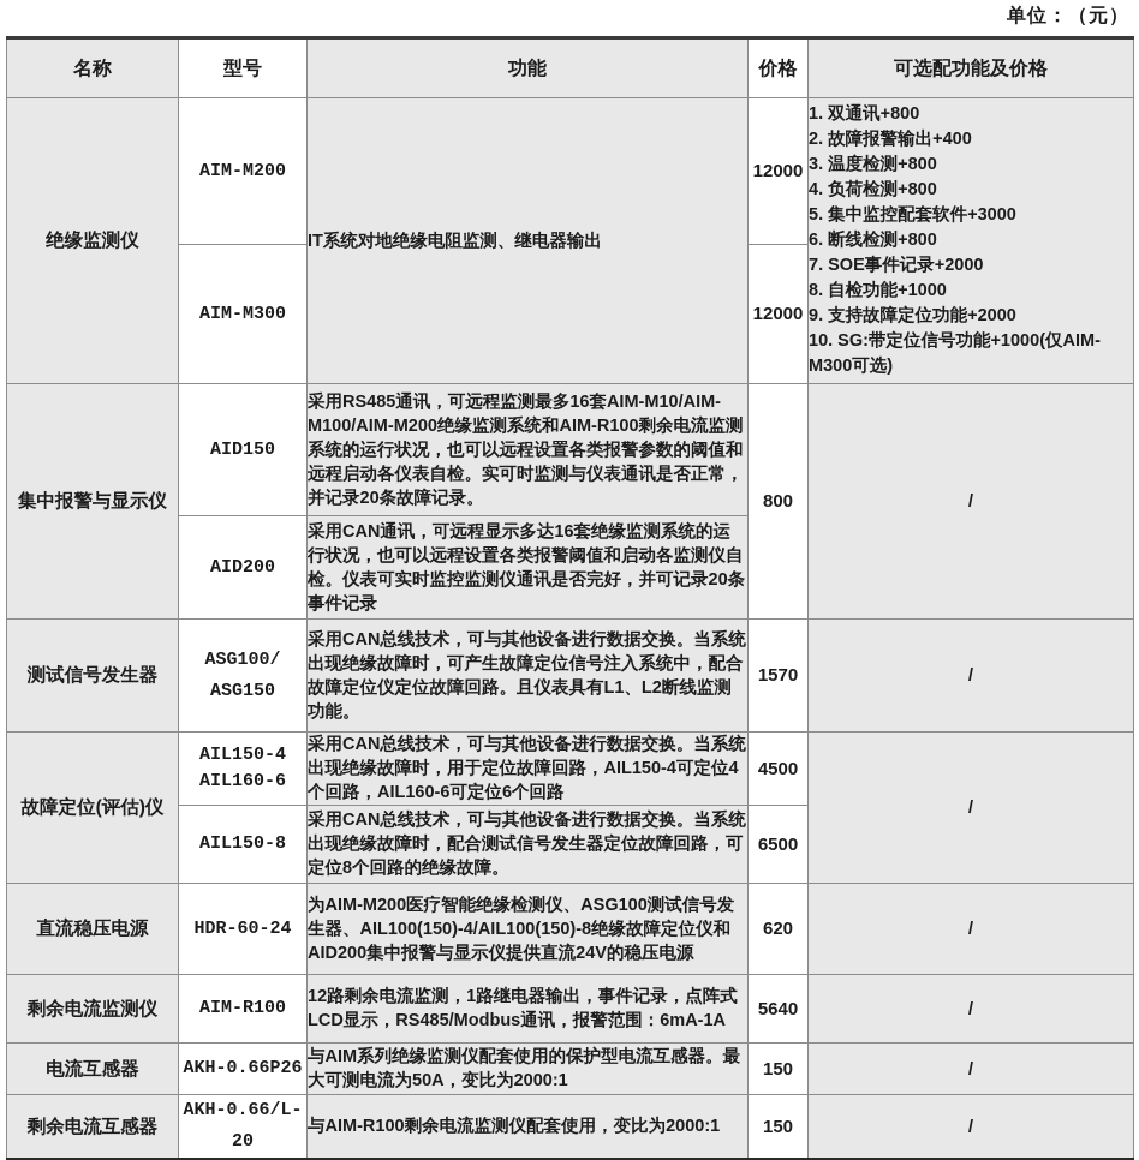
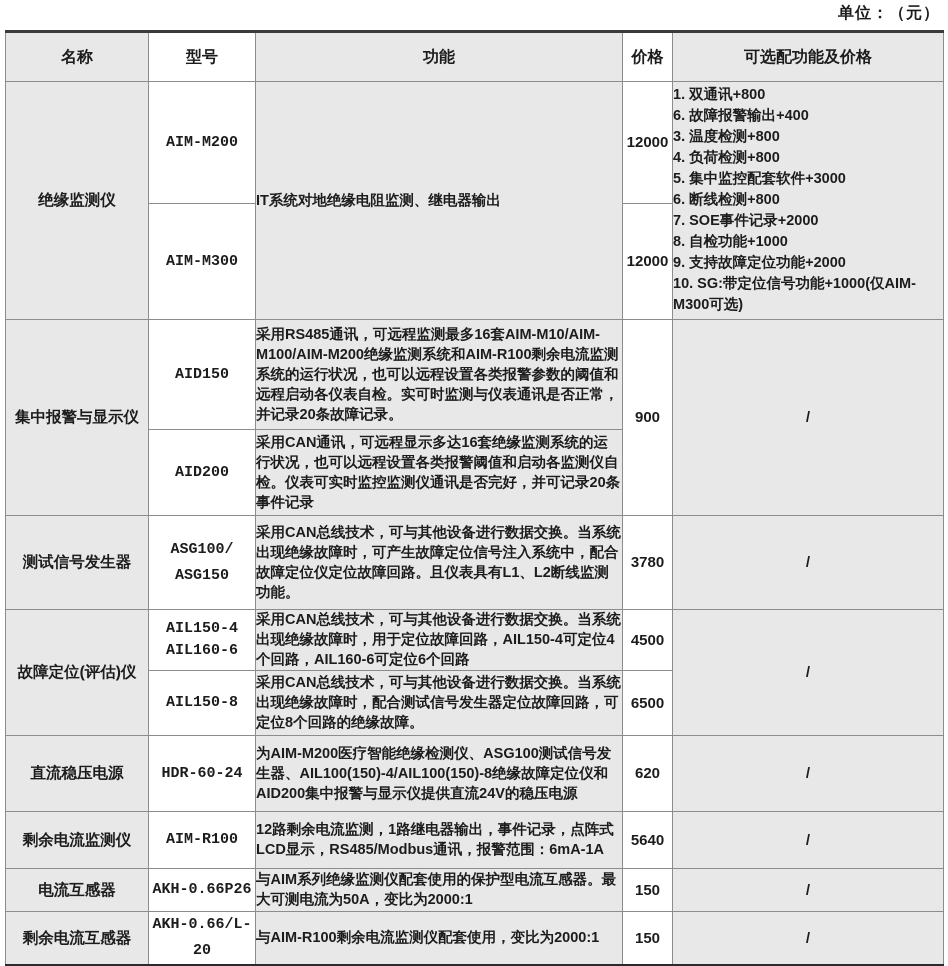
  单位：（元）
  名称	型号	功能	价格	可选配功能及价格
- 绝缘监测仪	AIM-M200	IT系统对地绝缘电阻监测、继电器输出	12000	1. 双通讯+800 2. 故障报警输出+400 3. 温度检测+800 4. 负荷检测+800 5. 集中监控配套软件+3000 6. 断线检测+800 7. SOE事件记录+2000 8. 自检功能+1000 9. 支持故障定位功能+2000 10. SG:带定位信号功能+1000(仅AIM-M300可选)
+ 绝缘监测仪	AIM-M200	IT系统对地绝缘电阻监测、继电器输出	12000	1. 双通讯+800 6. 故障报警输出+400 3. 温度检测+800 4. 负荷检测+800 5. 集中监控配套软件+3000 6. 断线检测+800 7. SOE事件记录+2000 8. 自检功能+1000 9. 支持故障定位功能+2000 10. SG:带定位信号功能+1000(仅AIM-M300可选)
  AIM-M300	12000
- 集中报警与显示仪	AID150	采用RS485通讯，可远程监测最多16套AIM-M10/AIM-M100/AIM-M200绝缘监测系统和AIM-R100剩余电流监测系统的运行状况，也可以远程设置各类报警参数的阈值和远程启动各仪表自检。实可时监测与仪表通讯是否正常，并记录20条故障记录。	800	/
+ 集中报警与显示仪	AID150	采用RS485通讯，可远程监测最多16套AIM-M10/AIM-M100/AIM-M200绝缘监测系统和AIM-R100剩余电流监测系统的运行状况，也可以远程设置各类报警参数的阈值和远程启动各仪表自检。实可时监测与仪表通讯是否正常，并记录20条故障记录。	900	/
  AID200	采用CAN通讯，可远程显示多达16套绝缘监测系统的运行状况，也可以远程设置各类报警阈值和启动各监测仪自检。仪表可实时监控监测仪通讯是否完好，并可记录20条事件记录
- 测试信号发生器	ASG100/ ASG150	采用CAN总线技术，可与其他设备进行数据交换。当系统出现绝缘故障时，可产生故障定位信号注入系统中，配合故障定位仪定位故障回路。且仪表具有L1、L2断线监测功能。	1570	/
+ 测试信号发生器	ASG100/ ASG150	采用CAN总线技术，可与其他设备进行数据交换。当系统出现绝缘故障时，可产生故障定位信号注入系统中，配合故障定位仪定位故障回路。且仪表具有L1、L2断线监测功能。	3780	/
  故障定位(评估)仪	AIL150-4 AIL160-6	采用CAN总线技术，可与其他设备进行数据交换。当系统出现绝缘故障时，用于定位故障回路，AIL150-4可定位4个回路，AIL160-6可定位6个回路	4500	/
  AIL150-8	采用CAN总线技术，可与其他设备进行数据交换。当系统出现绝缘故障时，配合测试信号发生器定位故障回路，可定位8个回路的绝缘故障。	6500
  直流稳压电源	HDR-60-24	为AIM-M200医疗智能绝缘检测仪、ASG100测试信号发生器、AIL100(150)-4/AIL100(150)-8绝缘故障定位仪和AID200集中报警与显示仪提供直流24V的稳压电源	620	/
  剩余电流监测仪	AIM-R100	12路剩余电流监测，1路继电器输出，事件记录，点阵式LCD显示，RS485/Modbus通讯，报警范围：6mA-1A	5640	/
  电流互感器	AKH-0.66P26	与AIM系列绝缘监测仪配套使用的保护型电流互感器。最大可测电流为50A，变比为2000:1	150	/
  剩余电流互感器	AKH-0.66/L-20	与AIM-R100剩余电流监测仪配套使用，变比为2000:1	150	/
